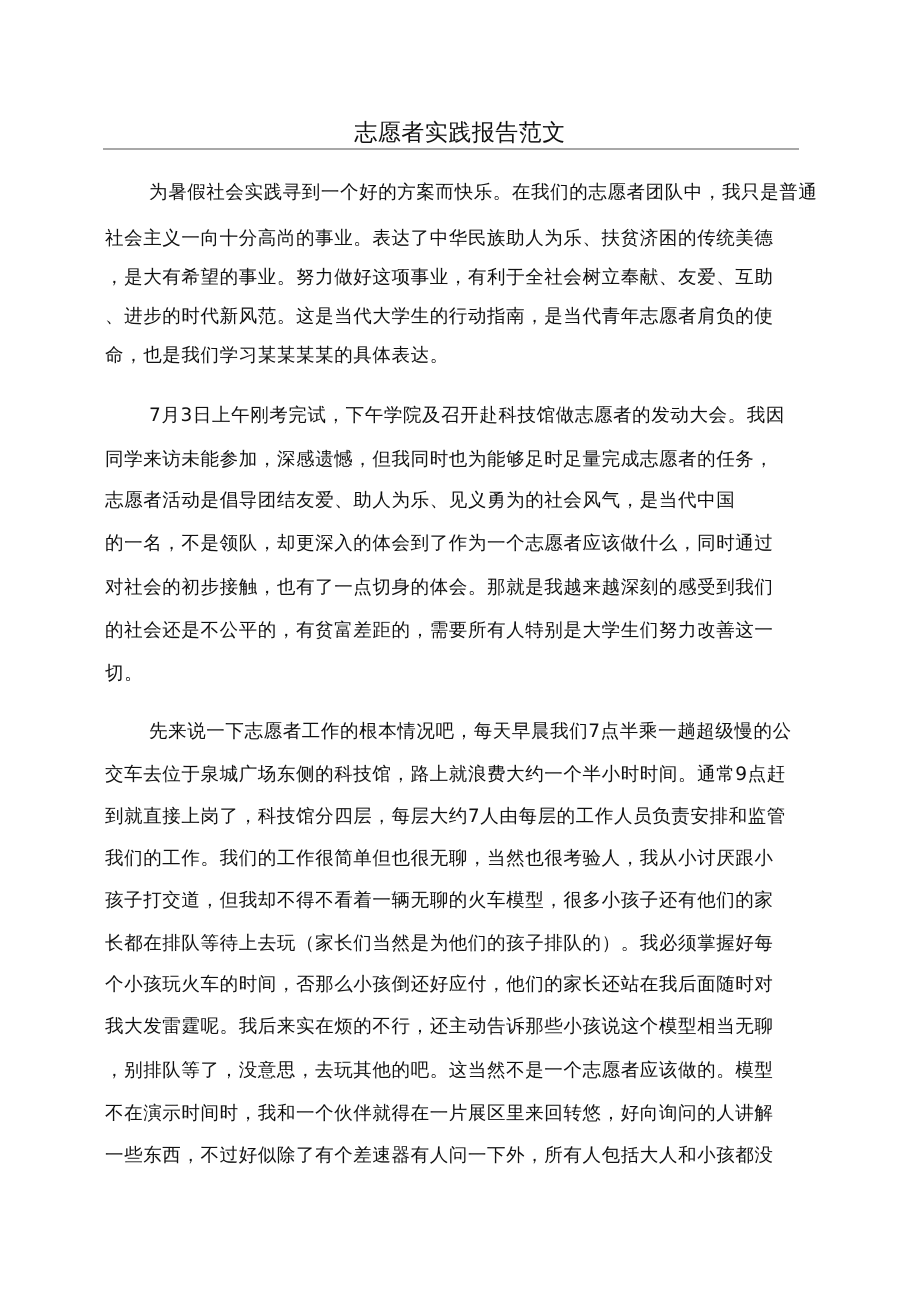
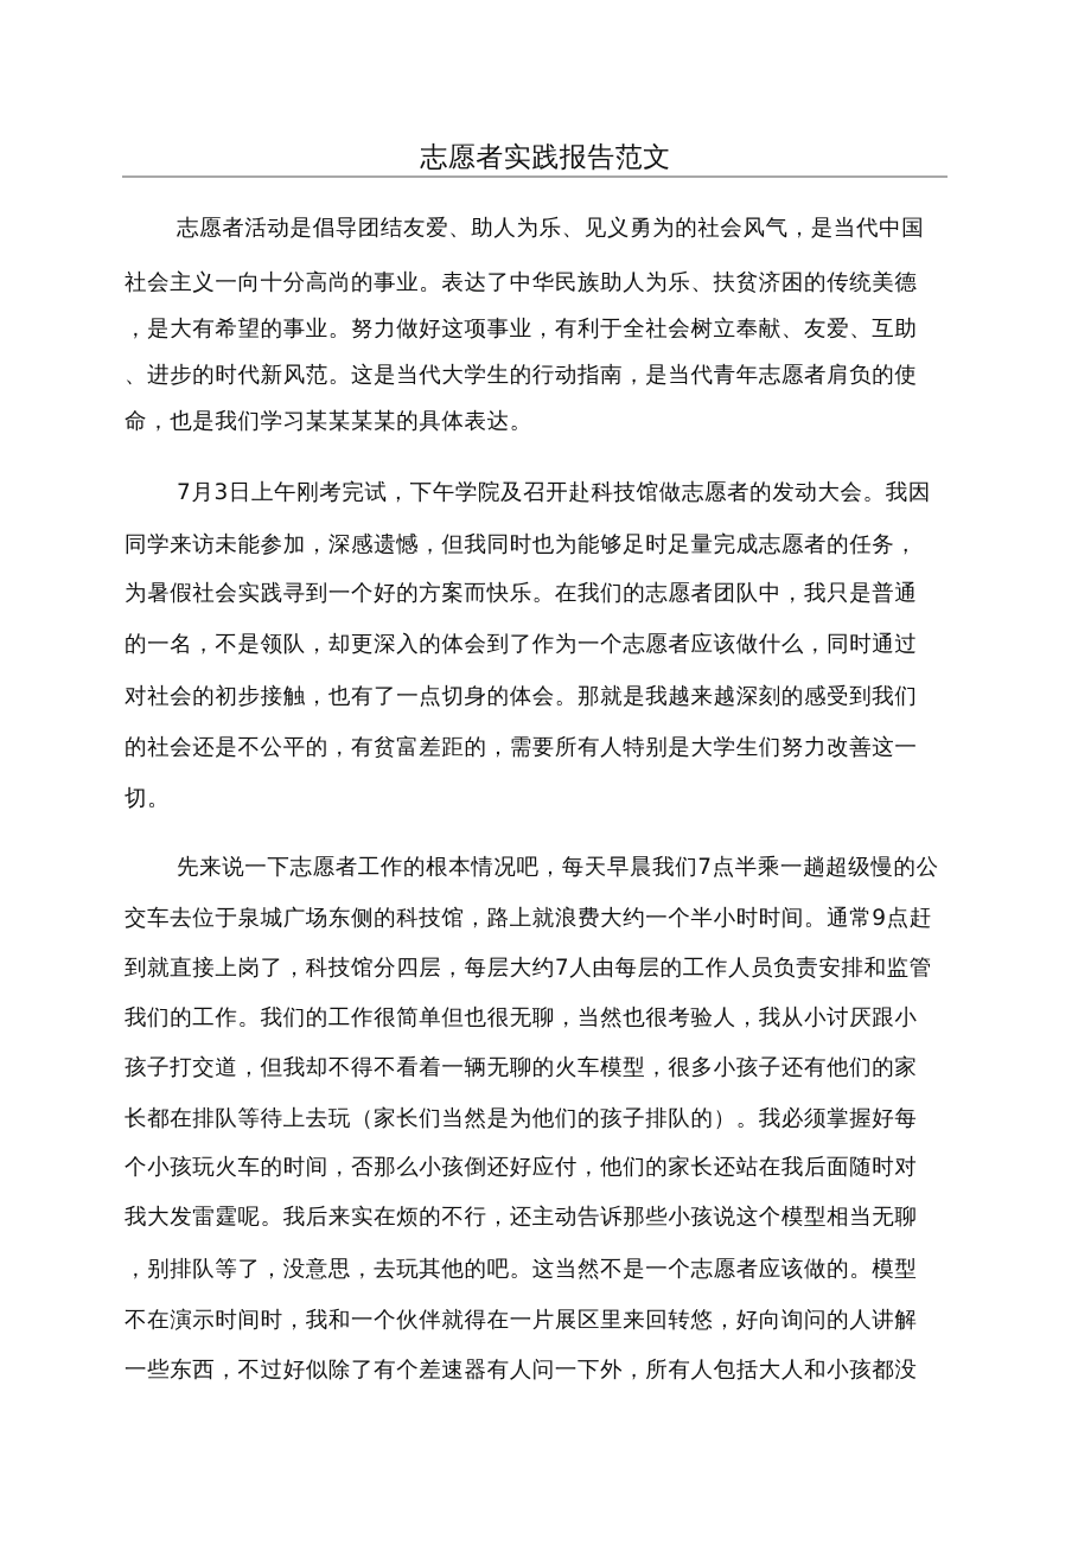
  志愿者实践报告范文
- 为暑假社会实践寻到一个好的方案而快乐。在我们的志愿者团队中，我只是普通
+ 志愿者活动是倡导团结友爱、助人为乐、见义勇为的社会风气，是当代中国
  社会主义一向十分高尚的事业。表达了中华民族助人为乐、扶贫济困的传统美德
  ，是大有希望的事业。努力做好这项事业，有利于全社会树立奉献、友爱、互助
  、进步的时代新风范。这是当代大学生的行动指南，是当代青年志愿者肩负的使
  命，也是我们学习某某某某的具体表达。
  7月3日上午刚考完试，下午学院及召开赴科技馆做志愿者的发动大会。我因
  同学来访未能参加，深感遗憾，但我同时也为能够足时足量完成志愿者的任务，
- 志愿者活动是倡导团结友爱、助人为乐、见义勇为的社会风气，是当代中国
+ 为暑假社会实践寻到一个好的方案而快乐。在我们的志愿者团队中，我只是普通
  的一名，不是领队，却更深入的体会到了作为一个志愿者应该做什么，同时通过
  对社会的初步接触，也有了一点切身的体会。那就是我越来越深刻的感受到我们
  的社会还是不公平的，有贫富差距的，需要所有人特别是大学生们努力改善这一
  切。
  先来说一下志愿者工作的根本情况吧，每天早晨我们7点半乘一趟超级慢的公
  交车去位于泉城广场东侧的科技馆，路上就浪费大约一个半小时时间。通常9点赶
  到就直接上岗了，科技馆分四层，每层大约7人由每层的工作人员负责安排和监管
  我们的工作。我们的工作很简单但也很无聊，当然也很考验人，我从小讨厌跟小
  孩子打交道，但我却不得不看着一辆无聊的火车模型，很多小孩子还有他们的家
  长都在排队等待上去玩（家长们当然是为他们的孩子排队的）。我必须掌握好每
  个小孩玩火车的时间，否那么小孩倒还好应付，他们的家长还站在我后面随时对
  我大发雷霆呢。我后来实在烦的不行，还主动告诉那些小孩说这个模型相当无聊
  ，别排队等了，没意思，去玩其他的吧。这当然不是一个志愿者应该做的。模型
  不在演示时间时，我和一个伙伴就得在一片展区里来回转悠，好向询问的人讲解
  一些东西，不过好似除了有个差速器有人问一下外，所有人包括大人和小孩都没
